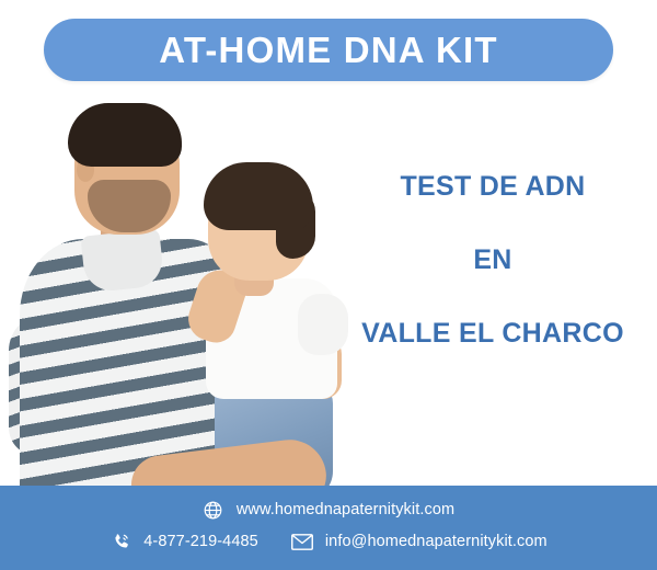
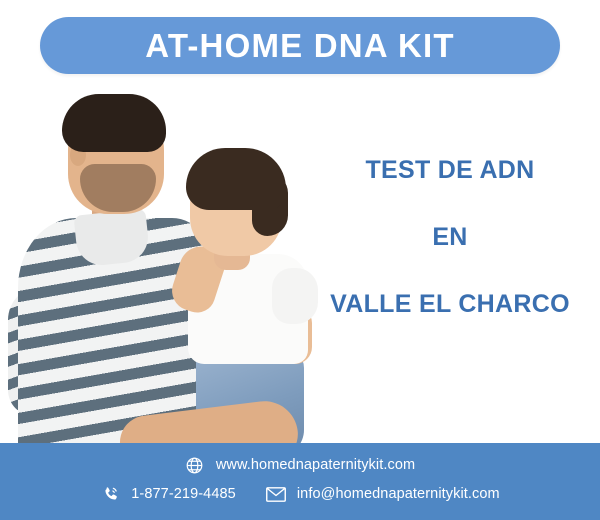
  AT-HOME DNA KIT
  TEST DE ADN
  EN
  VALLE EL CHARCO
  www.homednapaternitykit.com
- 4-877-219-4485
+ 1-877-219-4485
  info@homednapaternitykit.com
